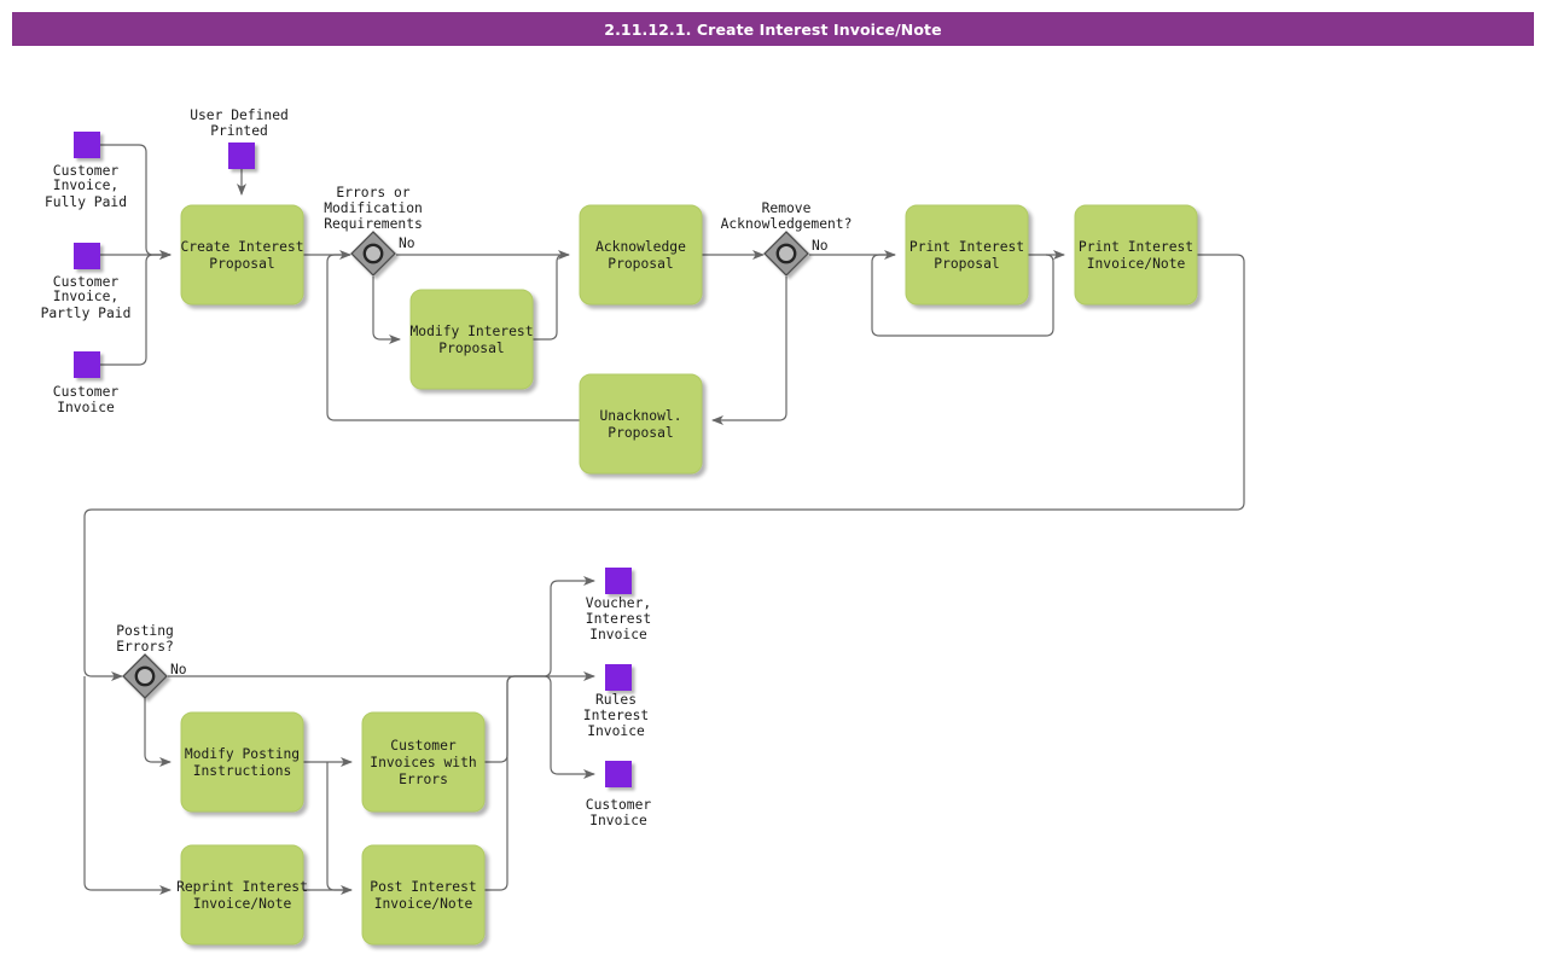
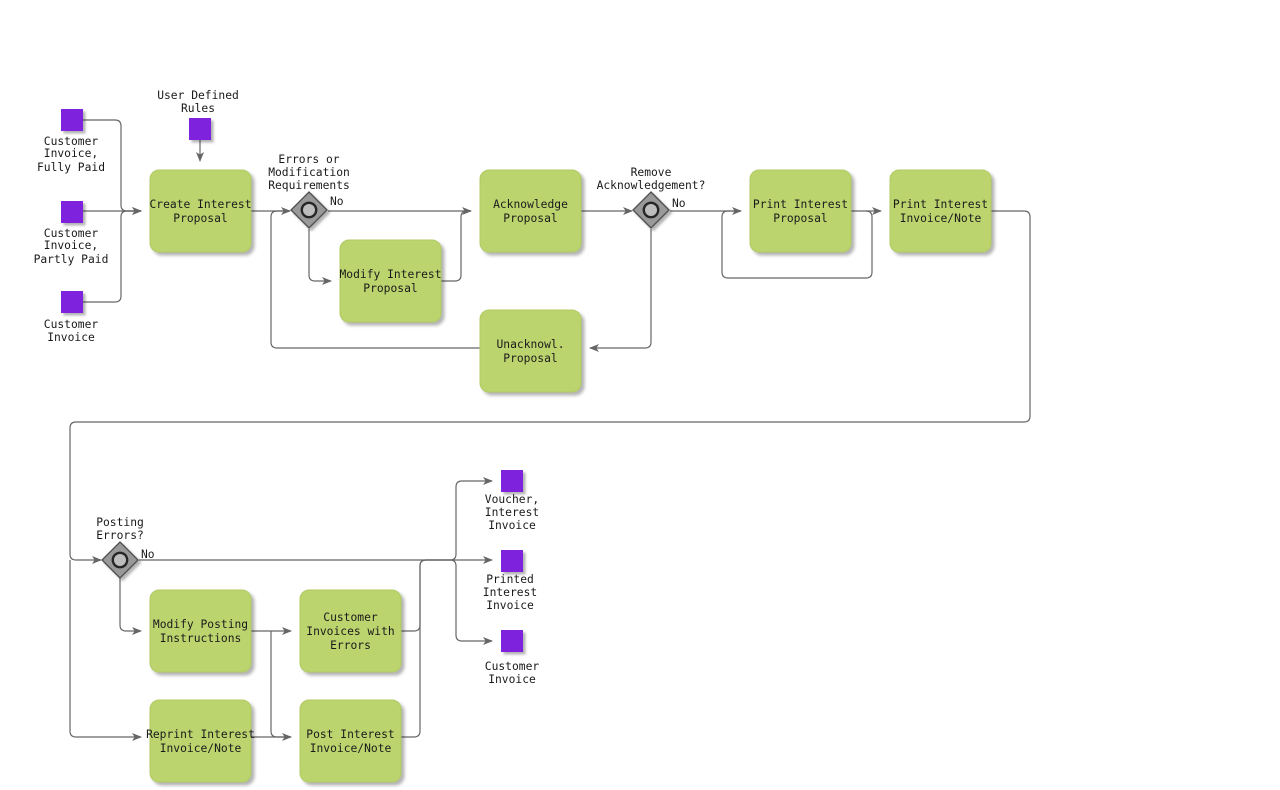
- 2.11.12.1. Create Interest Invoice/Note
  Create Interest
  Proposal
  Modify Interest
  Proposal
  Acknowledge
  Proposal
  Unacknowl.
  Proposal
  Print Interest
  Proposal
  Print Interest
  Invoice/Note
  Modify Posting
  Instructions
  Customer
  Invoices with
  Errors
  Reprint Interest
  Invoice/Note
  Post Interest
  Invoice/Note
  Errors or
  Modification
  Requirements
  No
  Remove
  Acknowledgement?
  No
  Posting
  Errors?
  No
  Customer
  Invoice,
  Fully Paid
  Customer
  Invoice,
  Partly Paid
  Customer
  Invoice
  User Defined
- Printed
+ Rules
  Voucher,
  Interest
  Invoice
- Rules
+ Printed
  Interest
  Invoice
  Customer
  Invoice
